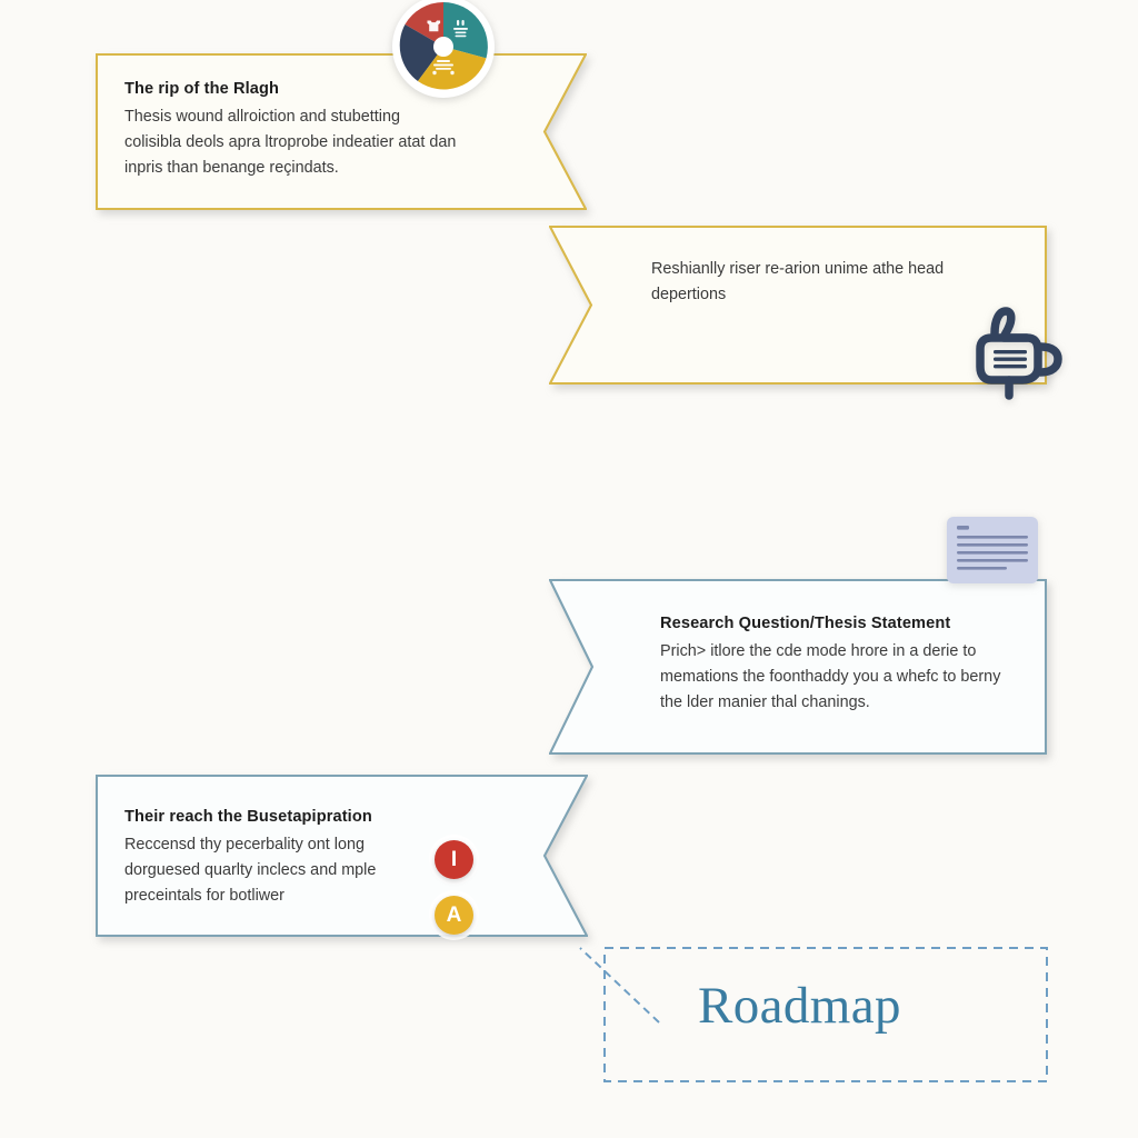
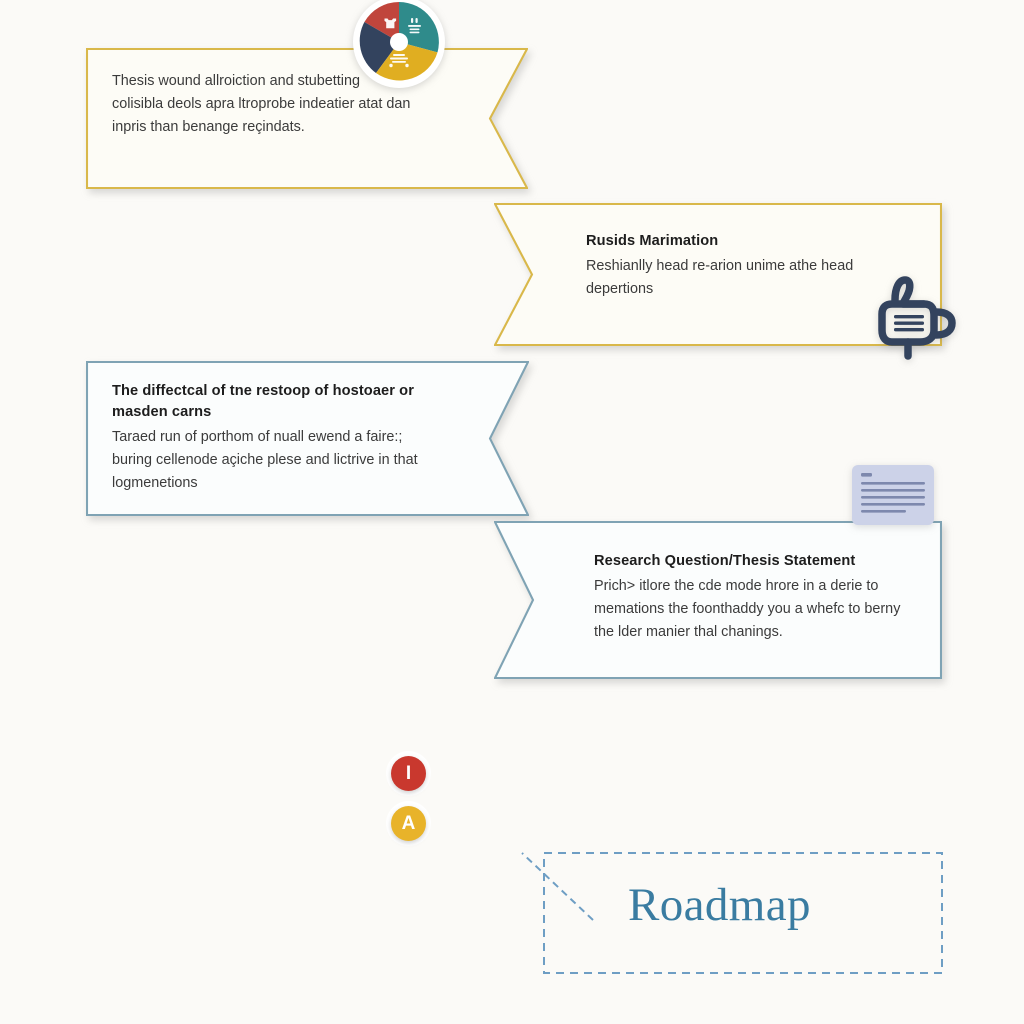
- The rip of the Rlagh
  Thesis wound allroiction and stubetting colisibla deols apra ltroprobe indeatier atat dan inpris than benange reçindats.
+ Rusids Marimation
- Reshianlly riser re-arion unime athe head depertions
+ Reshianlly head re-arion unime athe head depertions
+ The diffectcal of tne restoop of hostoaer or masden carns
+ Taraed run of porthom of nuall ewend a faire:; buring cellenode açiche plese and lictrive in that logmenetions
  Research Question/Thesis Statement
  Prich> itlore the cde mode hrore in a derie to memations the foonthaddy you a whefc to berny the lder manier thal chanings.
- Their reach the Busetapipration
- Reccensd thy pecerbality ont long dorguesed quarlty inclecs and mple preceintals for botliwer
  Roadmap
  I
  A
